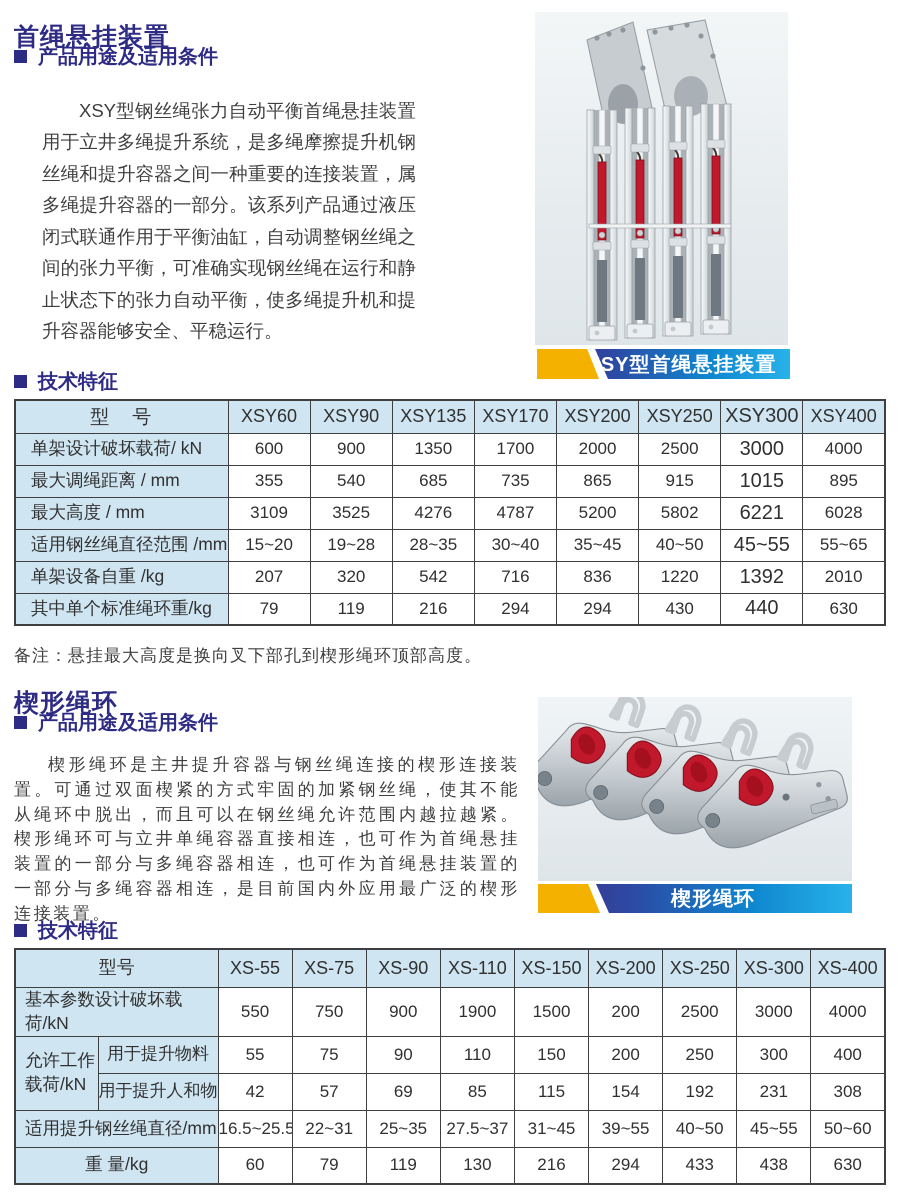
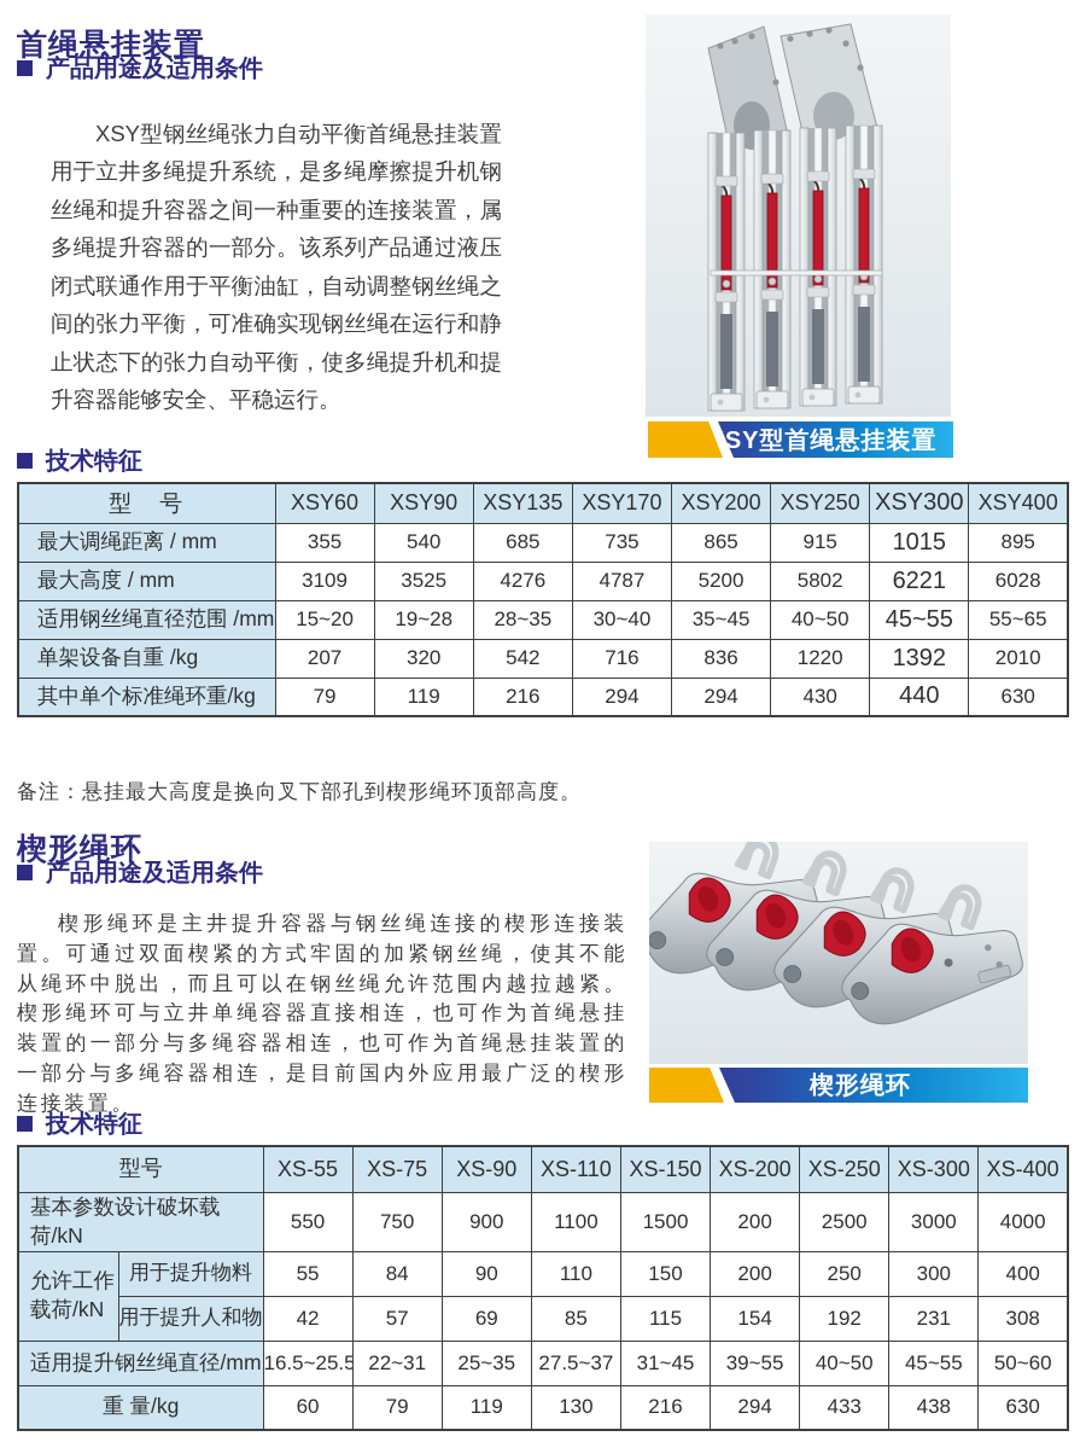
  首绳悬挂装置
  产品用途及适用条件
  XSY型钢丝绳张力自动平衡首绳悬挂装置用于立井多绳提升系统，是多绳摩擦提升机钢丝绳和提升容器之间一种重要的连接装置，属多绳提升容器的一部分。该系列产品通过液压闭式联通作用于平衡油缸，自动调整钢丝绳之间的张力平衡，可准确实现钢丝绳在运行和静止状态下的张力自动平衡，使多绳提升机和提升容器能够安全、平稳运行。
  SY型首绳悬挂装置
  技术特征
  型 号	XSY60	XSY90	XSY135	XSY170	XSY200	XSY250	XSY300	XSY400
- 单架设计破坏载荷/ kN	600	900	1350	1700	2000	2500	3000	4000
  最大调绳距离 / mm	355	540	685	735	865	915	1015	895
  最大高度 / mm	3109	3525	4276	4787	5200	5802	6221	6028
  适用钢丝绳直径范围 /mm	15~20	19~28	28~35	30~40	35~45	40~50	45~55	55~65
  单架设备自重 /kg	207	320	542	716	836	1220	1392	2010
  其中单个标准绳环重/kg	79	119	216	294	294	430	440	630
  备注：悬挂最大高度是换向叉下部孔到楔形绳环顶部高度。
  楔形绳环
  产品用途及适用条件
  楔形绳环是主井提升容器与钢丝绳连接的楔形连接装置。可通过双面楔紧的方式牢固的加紧钢丝绳，使其不能从绳环中脱出，而且可以在钢丝绳允许范围内越拉越紧。楔形绳环可与立井单绳容器直接相连，也可作为首绳悬挂装置的一部分与多绳容器相连，也可作为首绳悬挂装置的一部分与多绳容器相连，是目前国内外应用最广泛的楔形连接装置。
  楔形绳环
  技术特征
  型号	XS-55	XS-75	XS-90	XS-110	XS-150	XS-200	XS-250	XS-300	XS-400
- 基本参数设计破坏载荷/kN	550	750	900	1900	1500	200	2500	3000	4000
+ 基本参数设计破坏载荷/kN	550	750	900	1100	1500	200	2500	3000	4000
- 允许工作载荷/kN	用于提升物料	55	75	90	110	150	200	250	300	400
+ 允许工作载荷/kN	用于提升物料	55	84	90	110	150	200	250	300	400
  用于提升人和物	42	57	69	85	115	154	192	231	308
  适用提升钢丝绳直径/mm	16.5~25.5	22~31	25~35	27.5~37	31~45	39~55	40~50	45~55	50~60
  重 量/kg	60	79	119	130	216	294	433	438	630
